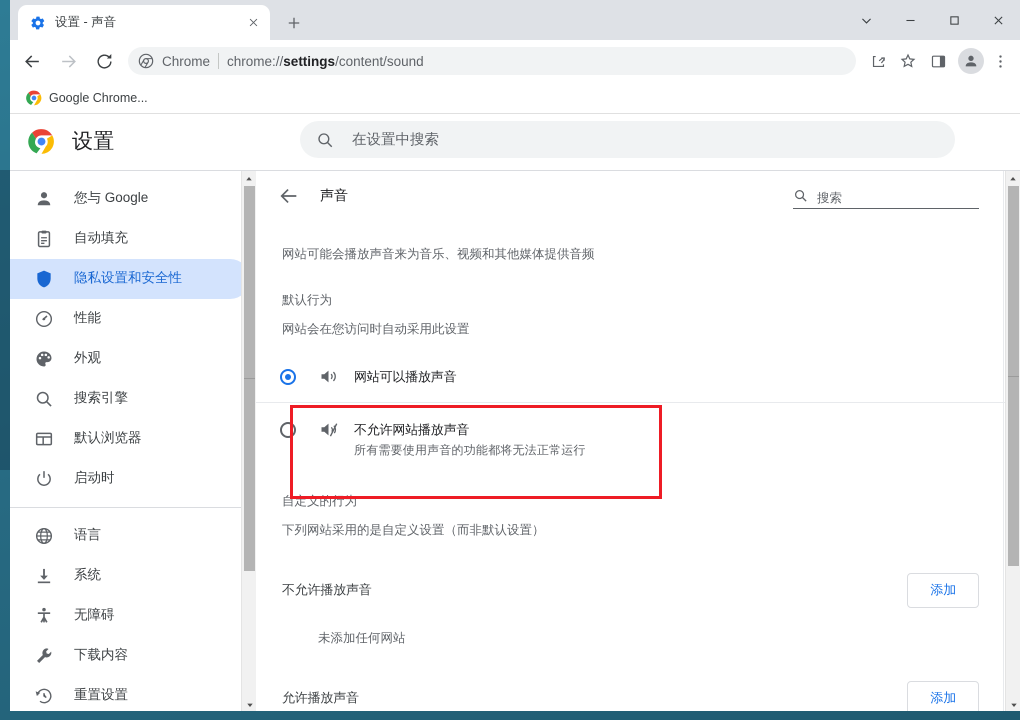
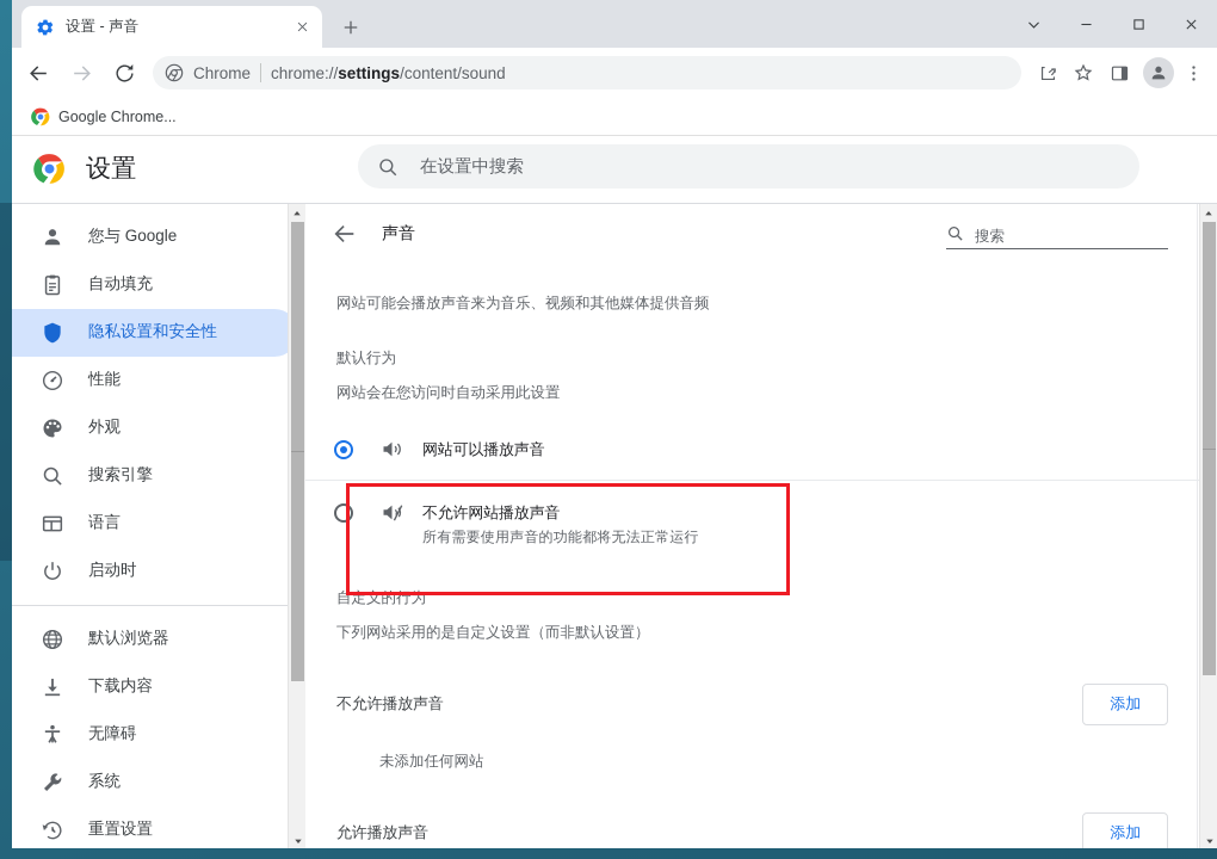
  设置 - 声音
  Chrome
  chrome://settings/content/sound
  Google Chrome...
  设置
  在设置中搜索
  您与 Google
  自动填充
  隐私设置和安全性
  性能
  外观
  搜索引擎
- 默认浏览器
+ 语言
  启动时
- 语言
+ 默认浏览器
- 系统
+ 下载内容
  无障碍
- 下载内容
+ 系统
  重置设置
  声音
  搜索
  网站可能会播放声音来为音乐、视频和其他媒体提供音频
  默认行为
  网站会在您访问时自动采用此设置
  网站可以播放声音
  不允许网站播放声音
  所有需要使用声音的功能都将无法正常运行
  自定义的行为
  下列网站采用的是自定义设置（而非默认设置）
  不允许播放声音
  添加
  未添加任何网站
  允许播放声音
  添加
